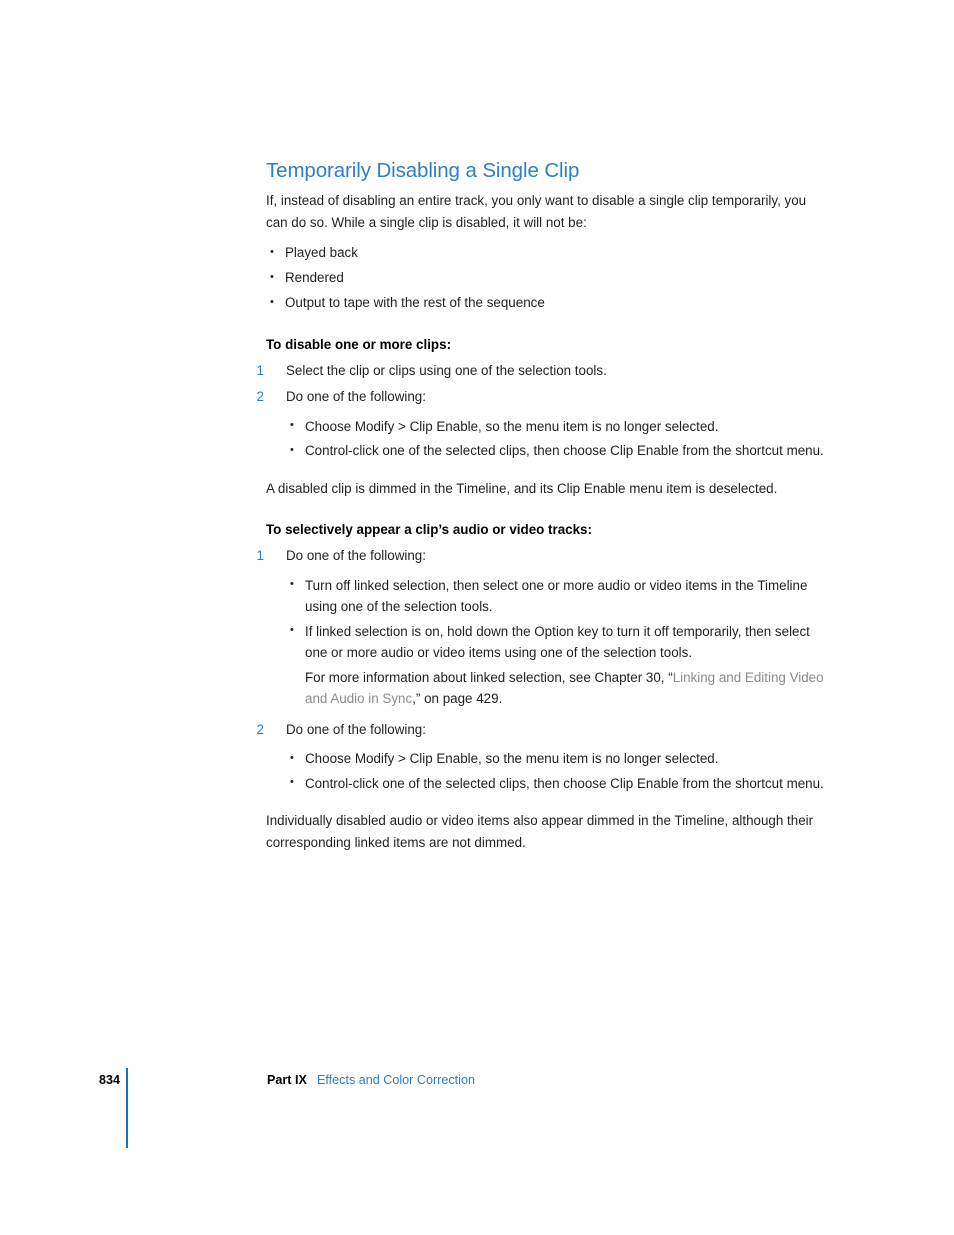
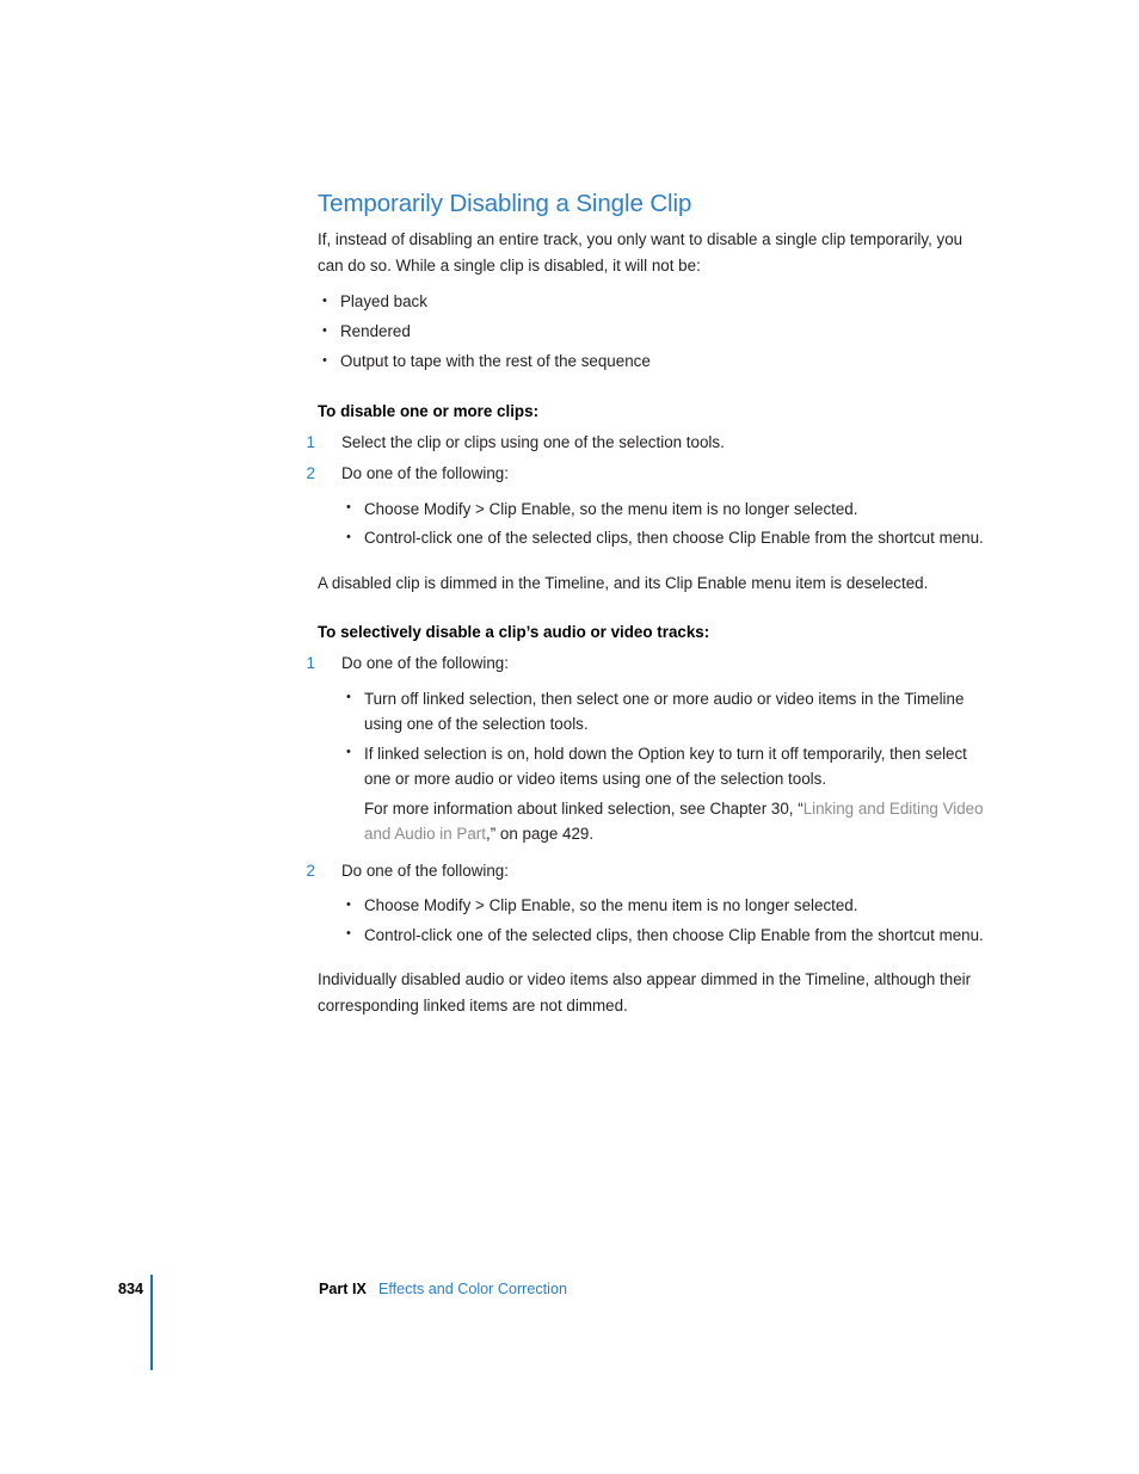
  Temporarily Disabling a Single Clip
  If, instead of disabling an entire track, you only want to disable a single clip temporarily, you can do so. While a single clip is disabled, it will not be:
  Played back
  Rendered
  Output to tape with the rest of the sequence
  To disable one or more clips:
  1
  Select the clip or clips using one of the selection tools.
  2
  Do one of the following:
  Choose Modify > Clip Enable, so the menu item is no longer selected.
  Control-click one of the selected clips, then choose Clip Enable from the shortcut menu.
  A disabled clip is dimmed in the Timeline, and its Clip Enable menu item is deselected.
- To selectively appear a clip’s audio or video tracks:
+ To selectively disable a clip’s audio or video tracks:
  1
  Do one of the following:
  Turn off linked selection, then select one or more audio or video items in the Timeline using one of the selection tools.
  If linked selection is on, hold down the Option key to turn it off temporarily, then select one or more audio or video items using one of the selection tools.
- For more information about linked selection, see Chapter 30, “Linking and Editing Video and Audio in Sync,” on page 429.
+ For more information about linked selection, see Chapter 30, “Linking and Editing Video and Audio in Part,” on page 429.
  2
  Do one of the following:
  Choose Modify > Clip Enable, so the menu item is no longer selected.
  Control-click one of the selected clips, then choose Clip Enable from the shortcut menu.
  Individually disabled audio or video items also appear dimmed in the Timeline, although their corresponding linked items are not dimmed.
  834
  Part IX
  Effects and Color Correction
